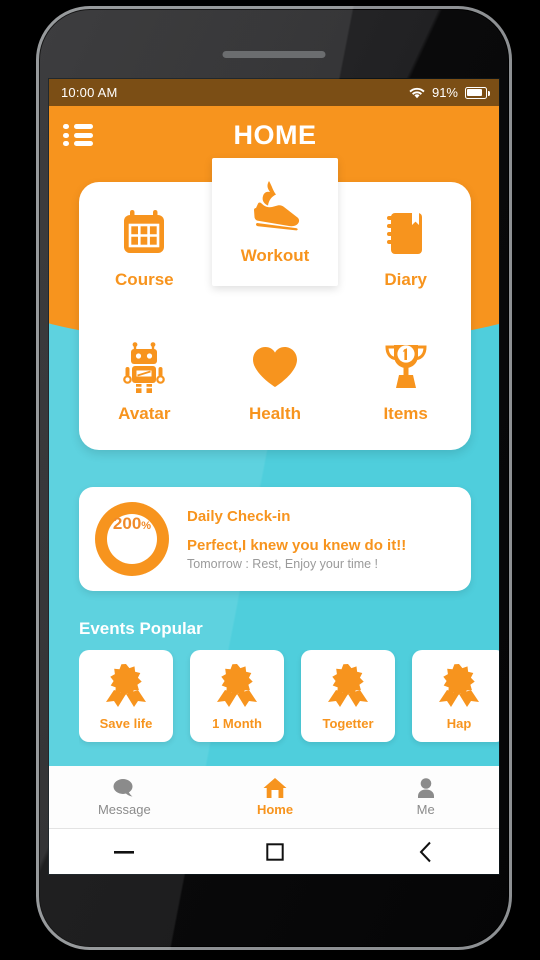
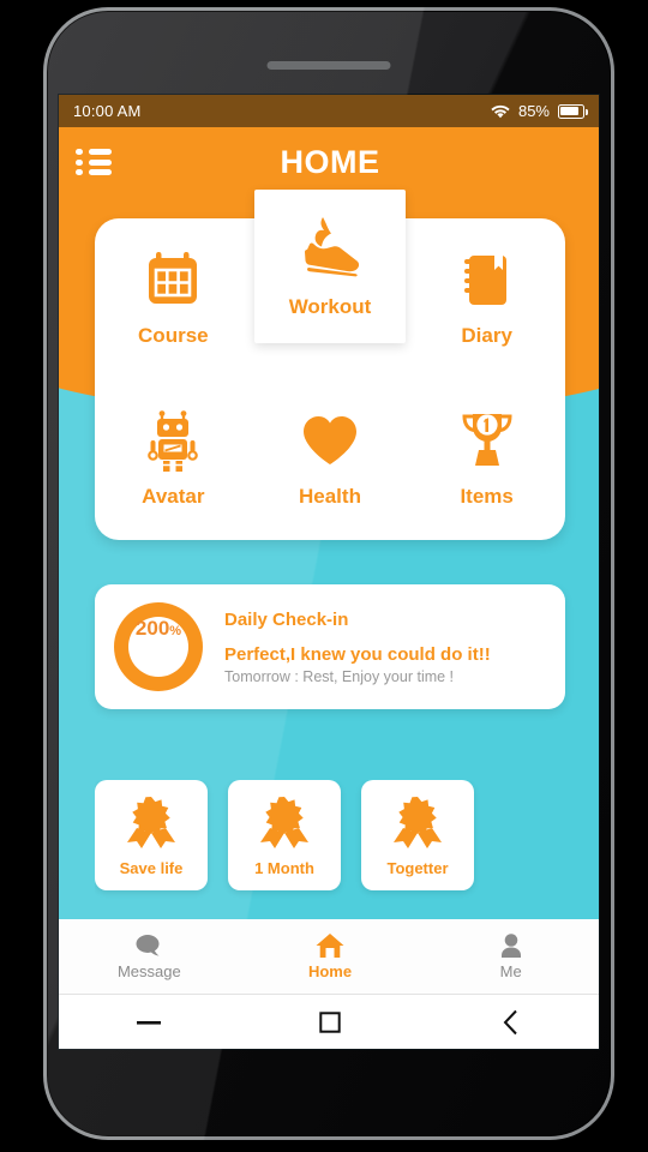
  10:00 AM
- 91%
+ 85%
  HOME
  Course
  Diary
  Avatar
  Health
  Items
  Workout
  200
  %
  Daily Check-in
- Perfect,I knew you knew do it!!
+ Perfect,I knew you could do it!!
  Tomorrow : Rest, Enjoy your time !
- Events Popular
  Save life
  1 Month
  Togetter
- Hap
  Message
  Home
  Me
